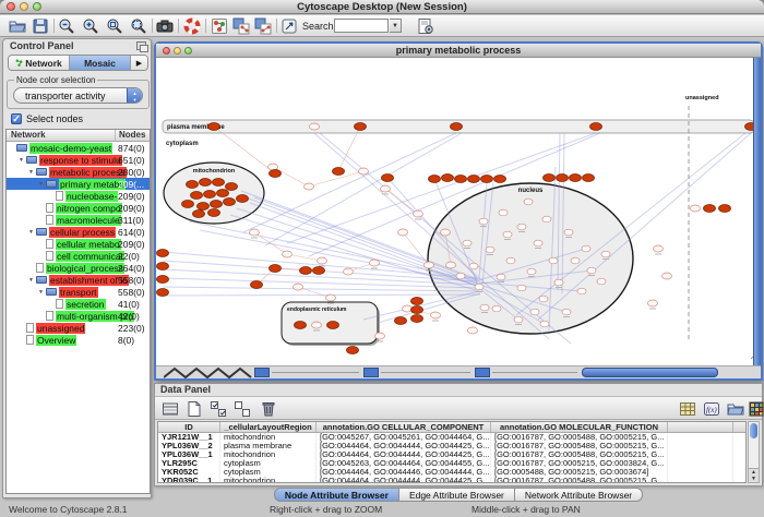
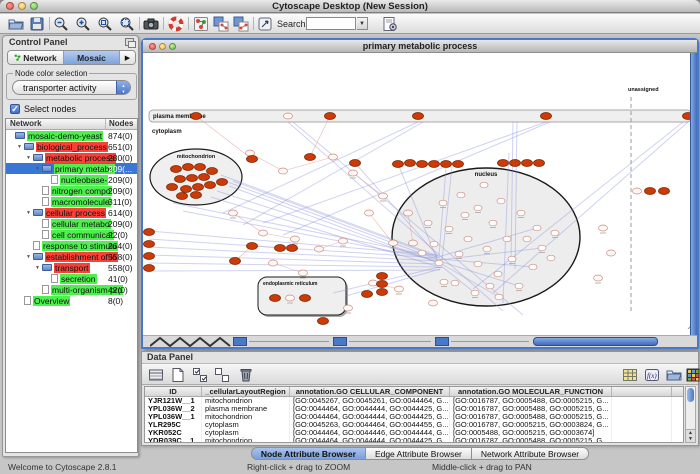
  Cytoscape Desktop (New Session)
  Search
  Control Panel
  Network
  Mosaic
  Node color selection
  transporter activity
  ✓
  Select nodes
  Network
  Nodes
  mosaic-demo-yeast
  874(0)
- response to stimulu
+ biological_process
  651(0)
  metabolic process
  280(0)
  primary metabo
  209(...
  nucleobase-
  209(0)
  nitrogen compo
  209(0)
  macromolecule
  311(0)
  cellular process
  614(0)
  cellular metabo
  209(0)
  cell communicat
  22(0)
- biological_process
+ response to stimulu
  264(0)
  establishment of lo
  558(0)
  transport
  558(0)
  secretion
  41(0)
  multi-organism pro
  42(0)
- unassigned
- 223(0)
  Overview
  8(0)
  primary metabolic process
  Data Panel
  f(x)
  ID
  _cellularLayoutRegion
  annotation.GO CELLULAR_COMPONENT
  annotation.GO MOLECULAR_FUNCTION
  YJR121W__1
  mitochondrion
  [GO:0045267, GO:0045261, GO:0044464, G...
  [GO:0016787, GO:0005488, GO:0005215, G...
  YPL036W__2
  plasma membrane
  [GO:0044464, GO:0044444, GO:0044425, G...
  [GO:0016787, GO:0005488, GO:0005215, G...
  YPL036W__1
  mitochondrion
  [GO:0044464, GO:0044444, GO:0044425, G...
  [GO:0016787, GO:0005488, GO:0005215, G...
  YLR295C
  cytoplasm
  [GO:0045263, GO:0044464, GO:0044455, G...
  [GO:0016787, GO:0005215, GO:0003824, G...
  YKR052C
  cytoplasm
  [GO:0044464, GO:0044446, GO:0044444, G...
  [GO:0005488, GO:0005215, GO:0003674]
  YDR039C__1
  mitochondrion
  [GO:0044464, GO:0044444, GO:0044425, G...
  [GO:0016787, GO:0005488, GO:0005215, G...
  Node Attribute Browser
  Edge Attribute Browser
  Network Attribute Browser
  Welcome to Cytoscape 2.8.1
  Right-click + drag to ZOOM
  Middle-click + drag to PAN
